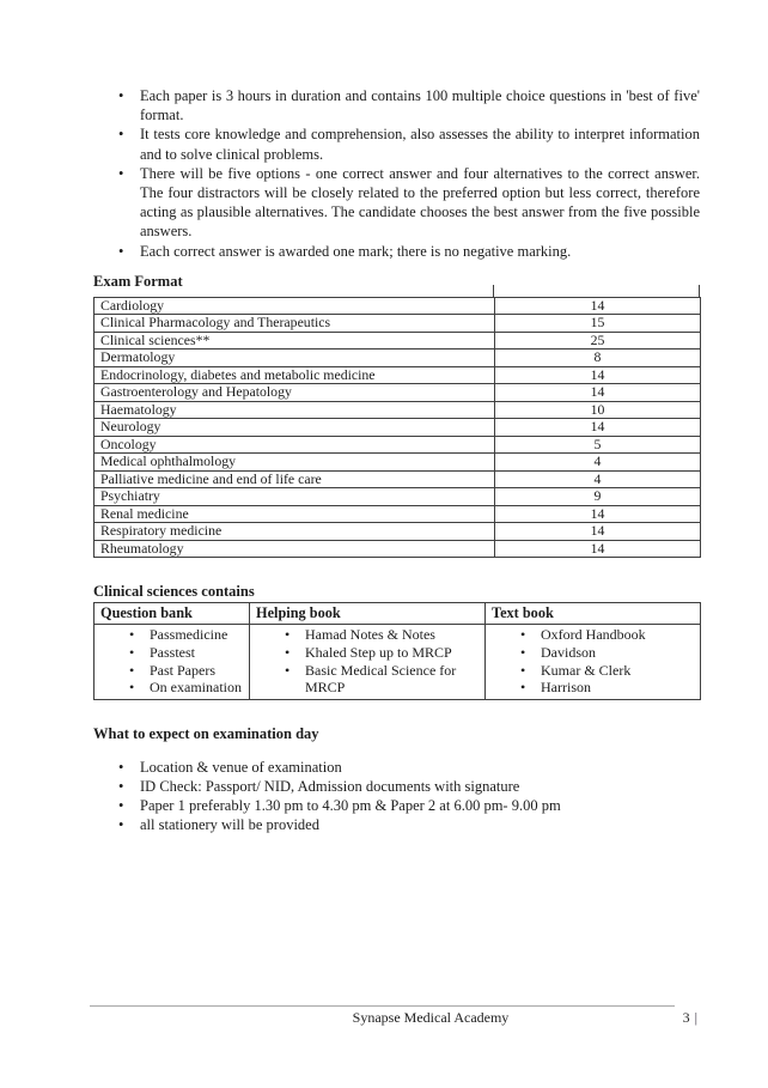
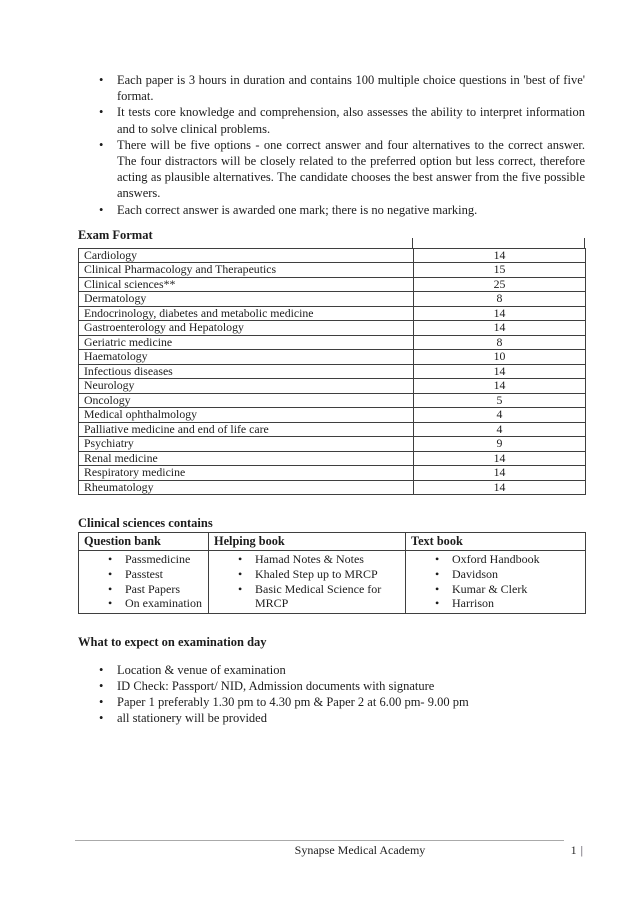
  Each paper is 3 hours in duration and contains 100 multiple choice questions in 'best of five' format.
  It tests core knowledge and comprehension, also assesses the ability to interpret information and to solve clinical problems.
  There will be five options - one correct answer and four alternatives to the correct answer. The four distractors will be closely related to the preferred option but less correct, therefore acting as plausible alternatives. The candidate chooses the best answer from the five possible answers.
  Each correct answer is awarded one mark; there is no negative marking.
  Exam Format
  Cardiology	14
  Clinical Pharmacology and Therapeutics	15
  Clinical sciences**	25
  Dermatology	8
  Endocrinology, diabetes and metabolic medicine	14
  Gastroenterology and Hepatology	14
+ Geriatric medicine	8
  Haematology	10
+ Infectious diseases	14
  Neurology	14
  Oncology	5
  Medical ophthalmology	4
  Palliative medicine and end of life care	4
  Psychiatry	9
  Renal medicine	14
  Respiratory medicine	14
  Rheumatology	14
  Clinical sciences contains
  Question bank	Helping book	Text book
  PassmedicinePasstestPast PapersOn examination	Hamad Notes & NotesKhaled Step up to MRCPBasic Medical Science for MRCP	Oxford HandbookDavidsonKumar & ClerkHarrison
  What to expect on examination day
  Location & venue of examination
  ID Check: Passport/ NID, Admission documents with signature
  Paper 1 preferably 1.30 pm to 4.30 pm & Paper 2 at 6.00 pm- 9.00 pm
  all stationery will be provided
  Synapse Medical Academy
- 3 |
+ 1 |
